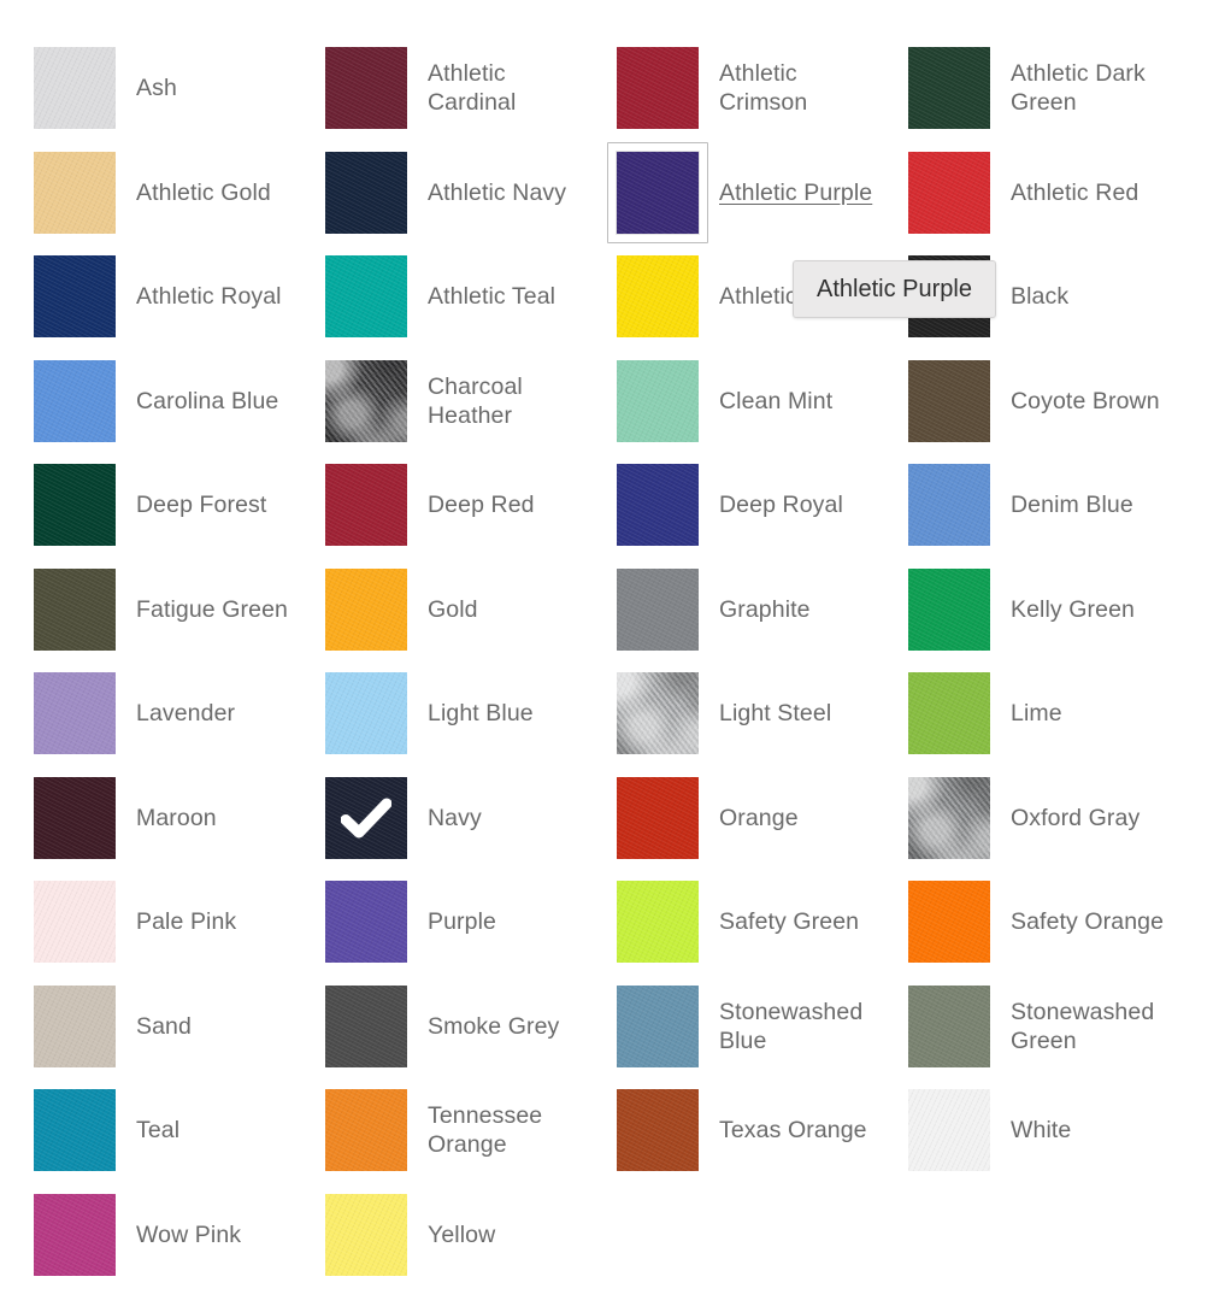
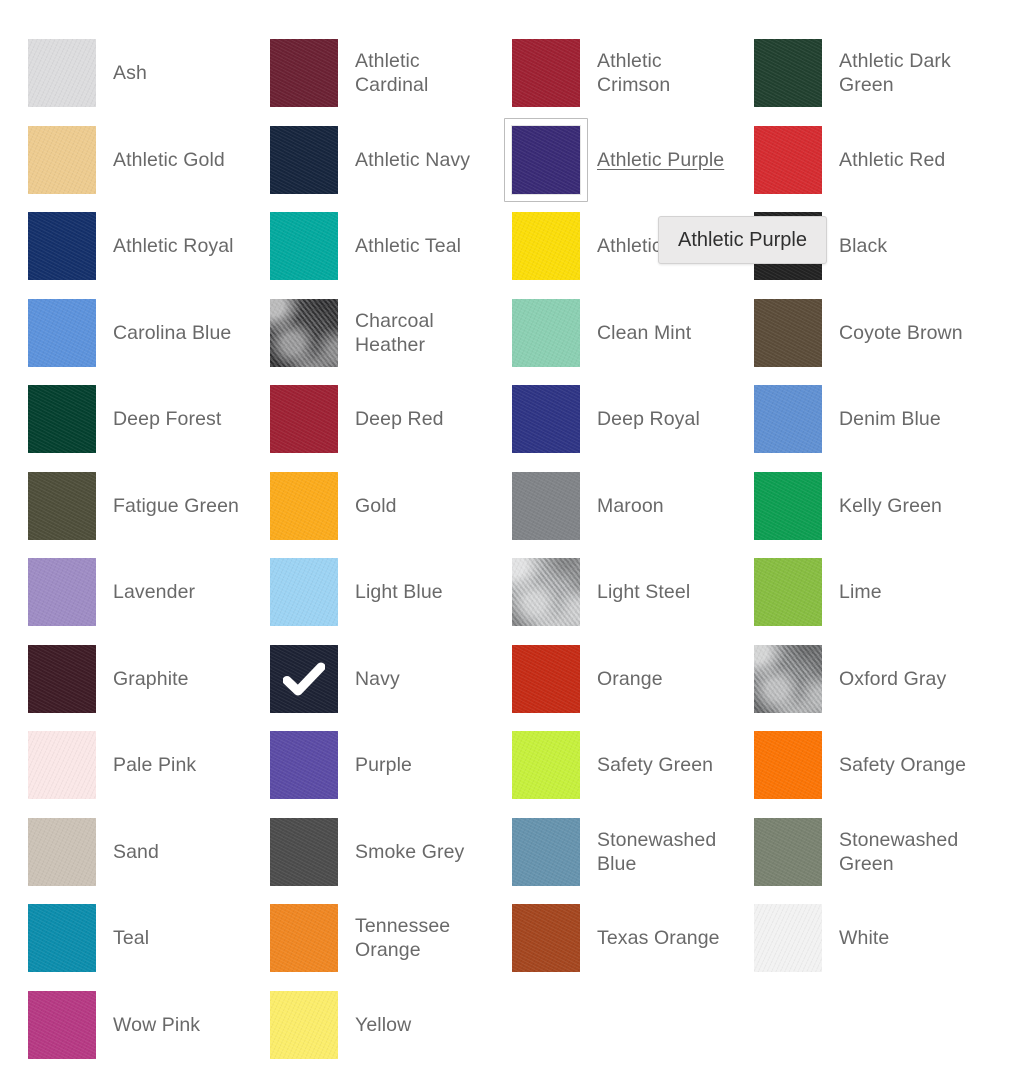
  Ash
  Athletic Cardinal
  Athletic Crimson
  Athletic Dark Green
  Athletic Gold
  Athletic Navy
  Athletic Purple
  Athletic Red
  Athletic Royal
  Athletic Teal
  Black
  Carolina Blue
  Charcoal Heather
  Clean Mint
  Coyote Brown
  Deep Forest
  Deep Red
  Deep Royal
  Denim Blue
  Fatigue Green
  Gold
- Graphite
+ Maroon
  Kelly Green
  Lavender
  Light Blue
  Light Steel
  Lime
- Maroon
+ Graphite
  Navy
  Orange
  Oxford Gray
  Pale Pink
  Purple
  Safety Green
  Safety Orange
  Sand
  Smoke Grey
  Stonewashed Blue
  Stonewashed Green
  Teal
  Tennessee Orange
  Texas Orange
  White
  Wow Pink
  Yellow
  Athletic Purple
